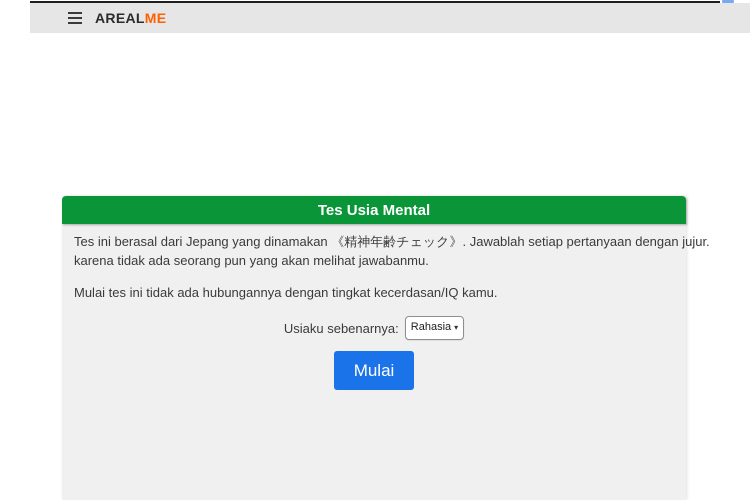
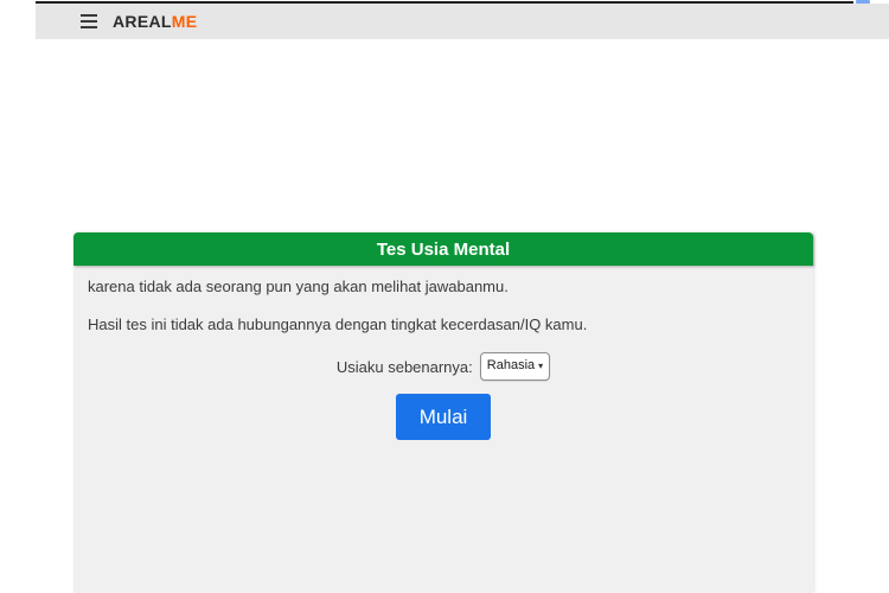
  AREAL
  ME
  Tes Usia Mental
- Tes ini berasal dari Jepang yang dinamakan 《精神年齢チェック》. Jawablah setiap pertanyaan dengan jujur.
  karena tidak ada seorang pun yang akan melihat jawabanmu.
- Mulai tes ini tidak ada hubungannya dengan tingkat kecerdasan/IQ kamu.
+ Hasil tes ini tidak ada hubungannya dengan tingkat kecerdasan/IQ kamu.
  Usiaku sebenarnya:
  Rahasia
  ▾
  Mulai
